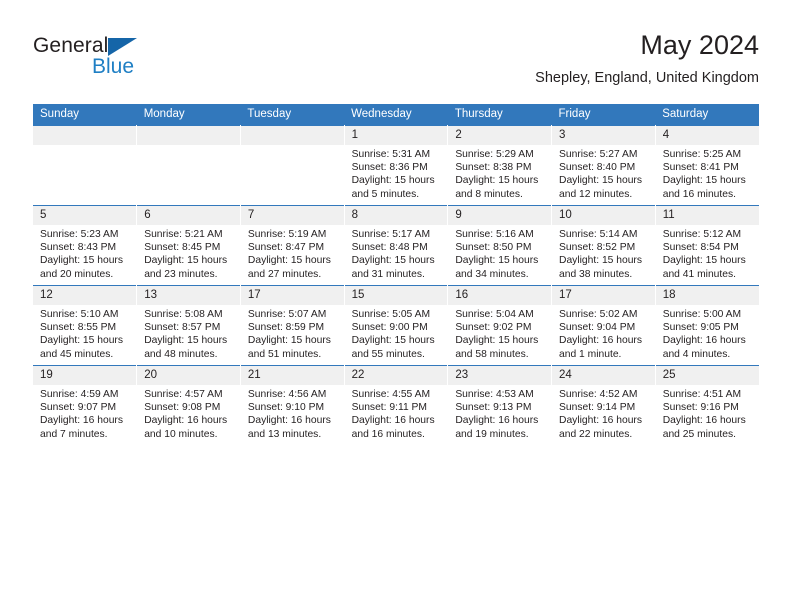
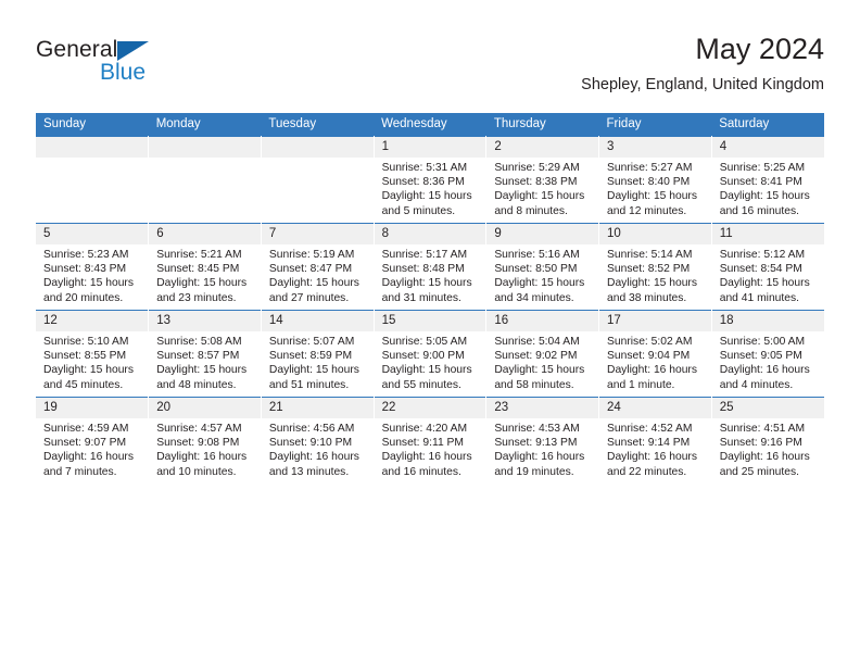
  General
  Blue
  May 2024
  Shepley, England, United Kingdom
  Sunday	Monday	Tuesday	Wednesday	Thursday	Friday	Saturday
  			1 Sunrise: 5:31 AM Sunset: 8:36 PM Daylight: 15 hours and 5 minutes.	2 Sunrise: 5:29 AM Sunset: 8:38 PM Daylight: 15 hours and 8 minutes.	3 Sunrise: 5:27 AM Sunset: 8:40 PM Daylight: 15 hours and 12 minutes.	4 Sunrise: 5:25 AM Sunset: 8:41 PM Daylight: 15 hours and 16 minutes.
  5 Sunrise: 5:23 AM Sunset: 8:43 PM Daylight: 15 hours and 20 minutes.	6 Sunrise: 5:21 AM Sunset: 8:45 PM Daylight: 15 hours and 23 minutes.	7 Sunrise: 5:19 AM Sunset: 8:47 PM Daylight: 15 hours and 27 minutes.	8 Sunrise: 5:17 AM Sunset: 8:48 PM Daylight: 15 hours and 31 minutes.	9 Sunrise: 5:16 AM Sunset: 8:50 PM Daylight: 15 hours and 34 minutes.	10 Sunrise: 5:14 AM Sunset: 8:52 PM Daylight: 15 hours and 38 minutes.	11 Sunrise: 5:12 AM Sunset: 8:54 PM Daylight: 15 hours and 41 minutes.
- 12 Sunrise: 5:10 AM Sunset: 8:55 PM Daylight: 15 hours and 45 minutes.	13 Sunrise: 5:08 AM Sunset: 8:57 PM Daylight: 15 hours and 48 minutes.	17 Sunrise: 5:07 AM Sunset: 8:59 PM Daylight: 15 hours and 51 minutes.	15 Sunrise: 5:05 AM Sunset: 9:00 PM Daylight: 15 hours and 55 minutes.	16 Sunrise: 5:04 AM Sunset: 9:02 PM Daylight: 15 hours and 58 minutes.	17 Sunrise: 5:02 AM Sunset: 9:04 PM Daylight: 16 hours and 1 minute.	18 Sunrise: 5:00 AM Sunset: 9:05 PM Daylight: 16 hours and 4 minutes.
+ 12 Sunrise: 5:10 AM Sunset: 8:55 PM Daylight: 15 hours and 45 minutes.	13 Sunrise: 5:08 AM Sunset: 8:57 PM Daylight: 15 hours and 48 minutes.	14 Sunrise: 5:07 AM Sunset: 8:59 PM Daylight: 15 hours and 51 minutes.	15 Sunrise: 5:05 AM Sunset: 9:00 PM Daylight: 15 hours and 55 minutes.	16 Sunrise: 5:04 AM Sunset: 9:02 PM Daylight: 15 hours and 58 minutes.	17 Sunrise: 5:02 AM Sunset: 9:04 PM Daylight: 16 hours and 1 minute.	18 Sunrise: 5:00 AM Sunset: 9:05 PM Daylight: 16 hours and 4 minutes.
- 19 Sunrise: 4:59 AM Sunset: 9:07 PM Daylight: 16 hours and 7 minutes.	20 Sunrise: 4:57 AM Sunset: 9:08 PM Daylight: 16 hours and 10 minutes.	21 Sunrise: 4:56 AM Sunset: 9:10 PM Daylight: 16 hours and 13 minutes.	22 Sunrise: 4:55 AM Sunset: 9:11 PM Daylight: 16 hours and 16 minutes.	23 Sunrise: 4:53 AM Sunset: 9:13 PM Daylight: 16 hours and 19 minutes.	24 Sunrise: 4:52 AM Sunset: 9:14 PM Daylight: 16 hours and 22 minutes.	25 Sunrise: 4:51 AM Sunset: 9:16 PM Daylight: 16 hours and 25 minutes.
+ 19 Sunrise: 4:59 AM Sunset: 9:07 PM Daylight: 16 hours and 7 minutes.	20 Sunrise: 4:57 AM Sunset: 9:08 PM Daylight: 16 hours and 10 minutes.	21 Sunrise: 4:56 AM Sunset: 9:10 PM Daylight: 16 hours and 13 minutes.	22 Sunrise: 4:20 AM Sunset: 9:11 PM Daylight: 16 hours and 16 minutes.	23 Sunrise: 4:53 AM Sunset: 9:13 PM Daylight: 16 hours and 19 minutes.	24 Sunrise: 4:52 AM Sunset: 9:14 PM Daylight: 16 hours and 22 minutes.	25 Sunrise: 4:51 AM Sunset: 9:16 PM Daylight: 16 hours and 25 minutes.
